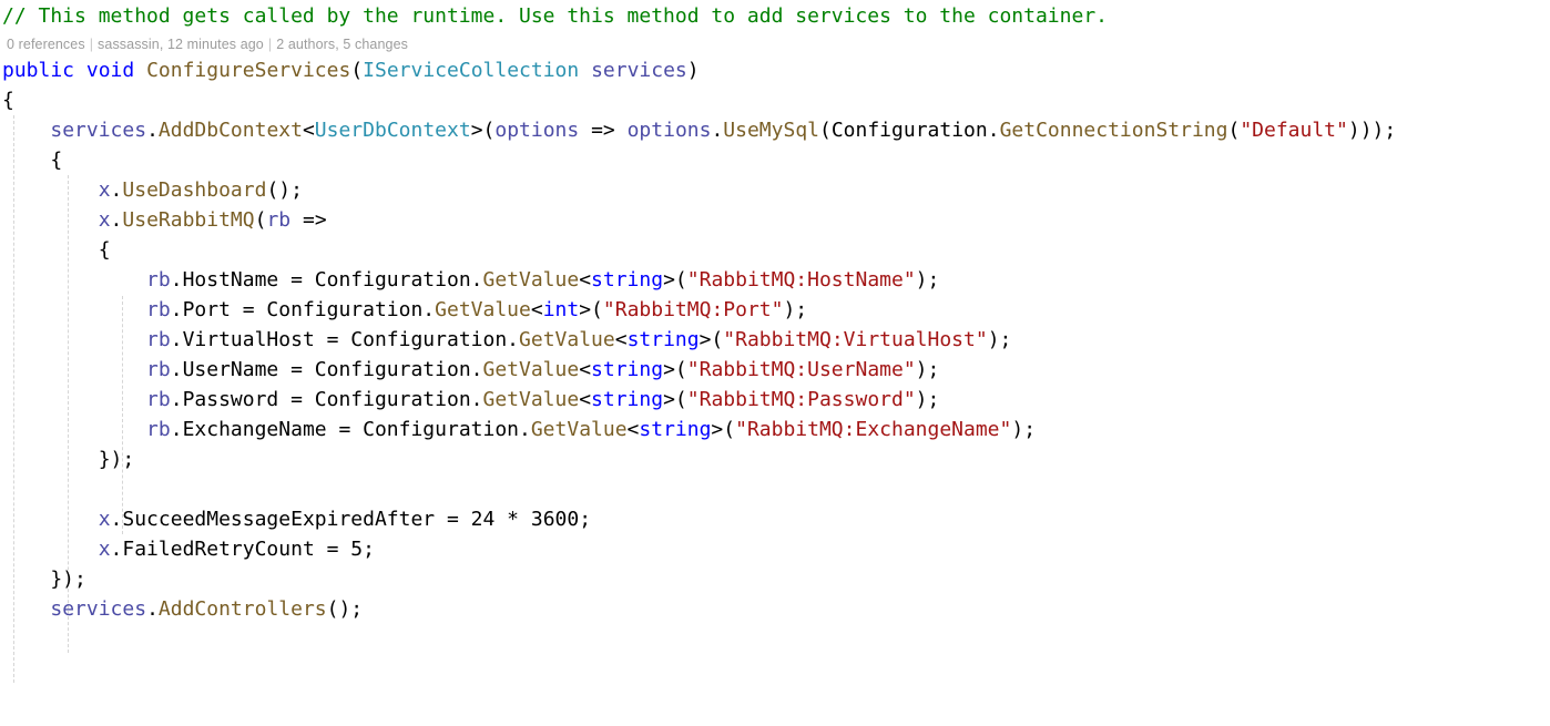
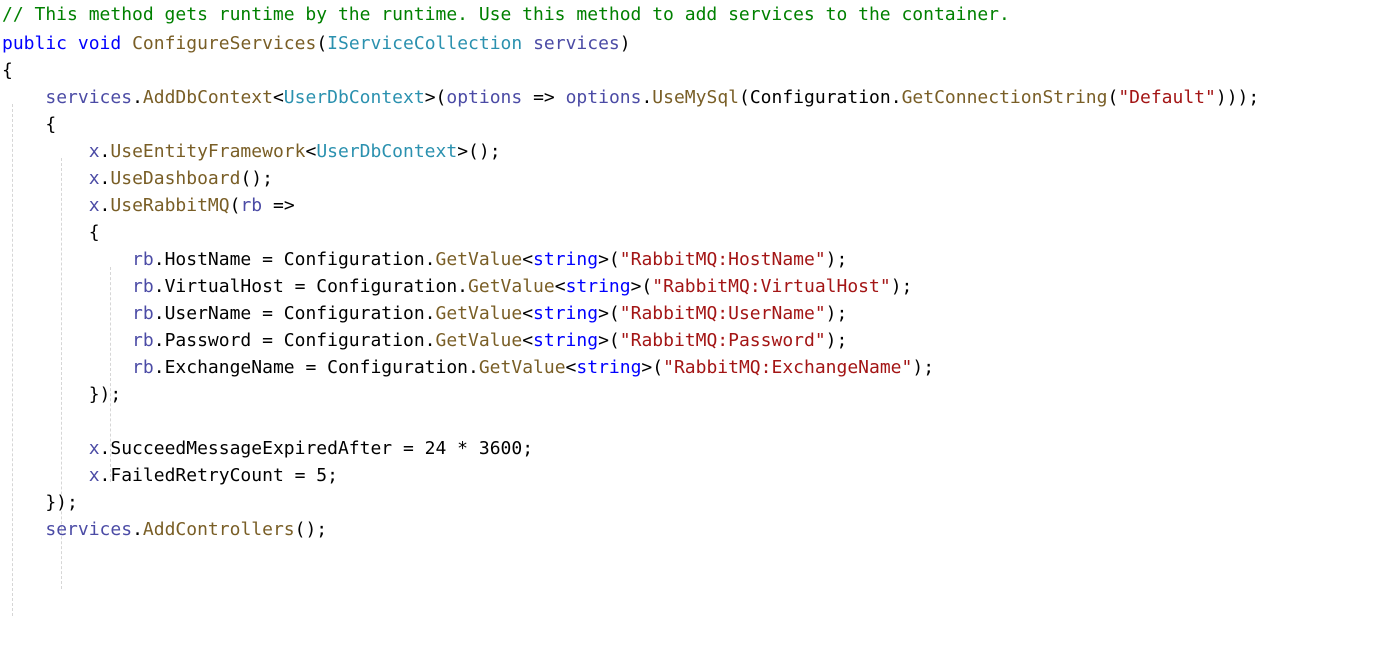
- // This method gets called by the runtime. Use this method to add services to the container.
+ // This method gets runtime by the runtime. Use this method to add services to the container.
- 0 references | sassassin, 12 minutes ago | 2 authors, 5 changes
  public void ConfigureServices(IServiceCollection services)
  {
  services.AddDbContext<UserDbContext>(options => options.UseMySql(Configuration.GetConnectionString("Default")));
  {
+ x.UseEntityFramework<UserDbContext>();
  x.UseDashboard();
  x.UseRabbitMQ(rb =>
  {
  rb.HostName = Configuration.GetValue<string>("RabbitMQ:HostName");
- rb.Port = Configuration.GetValue<int>("RabbitMQ:Port");
  rb.VirtualHost = Configuration.GetValue<string>("RabbitMQ:VirtualHost");
  rb.UserName = Configuration.GetValue<string>("RabbitMQ:UserName");
  rb.Password = Configuration.GetValue<string>("RabbitMQ:Password");
  rb.ExchangeName = Configuration.GetValue<string>("RabbitMQ:ExchangeName");
  });
  x.SucceedMessageExpiredAfter = 24 * 3600;
  x.FailedRetryCount = 5;
  });
  services.AddControllers();
